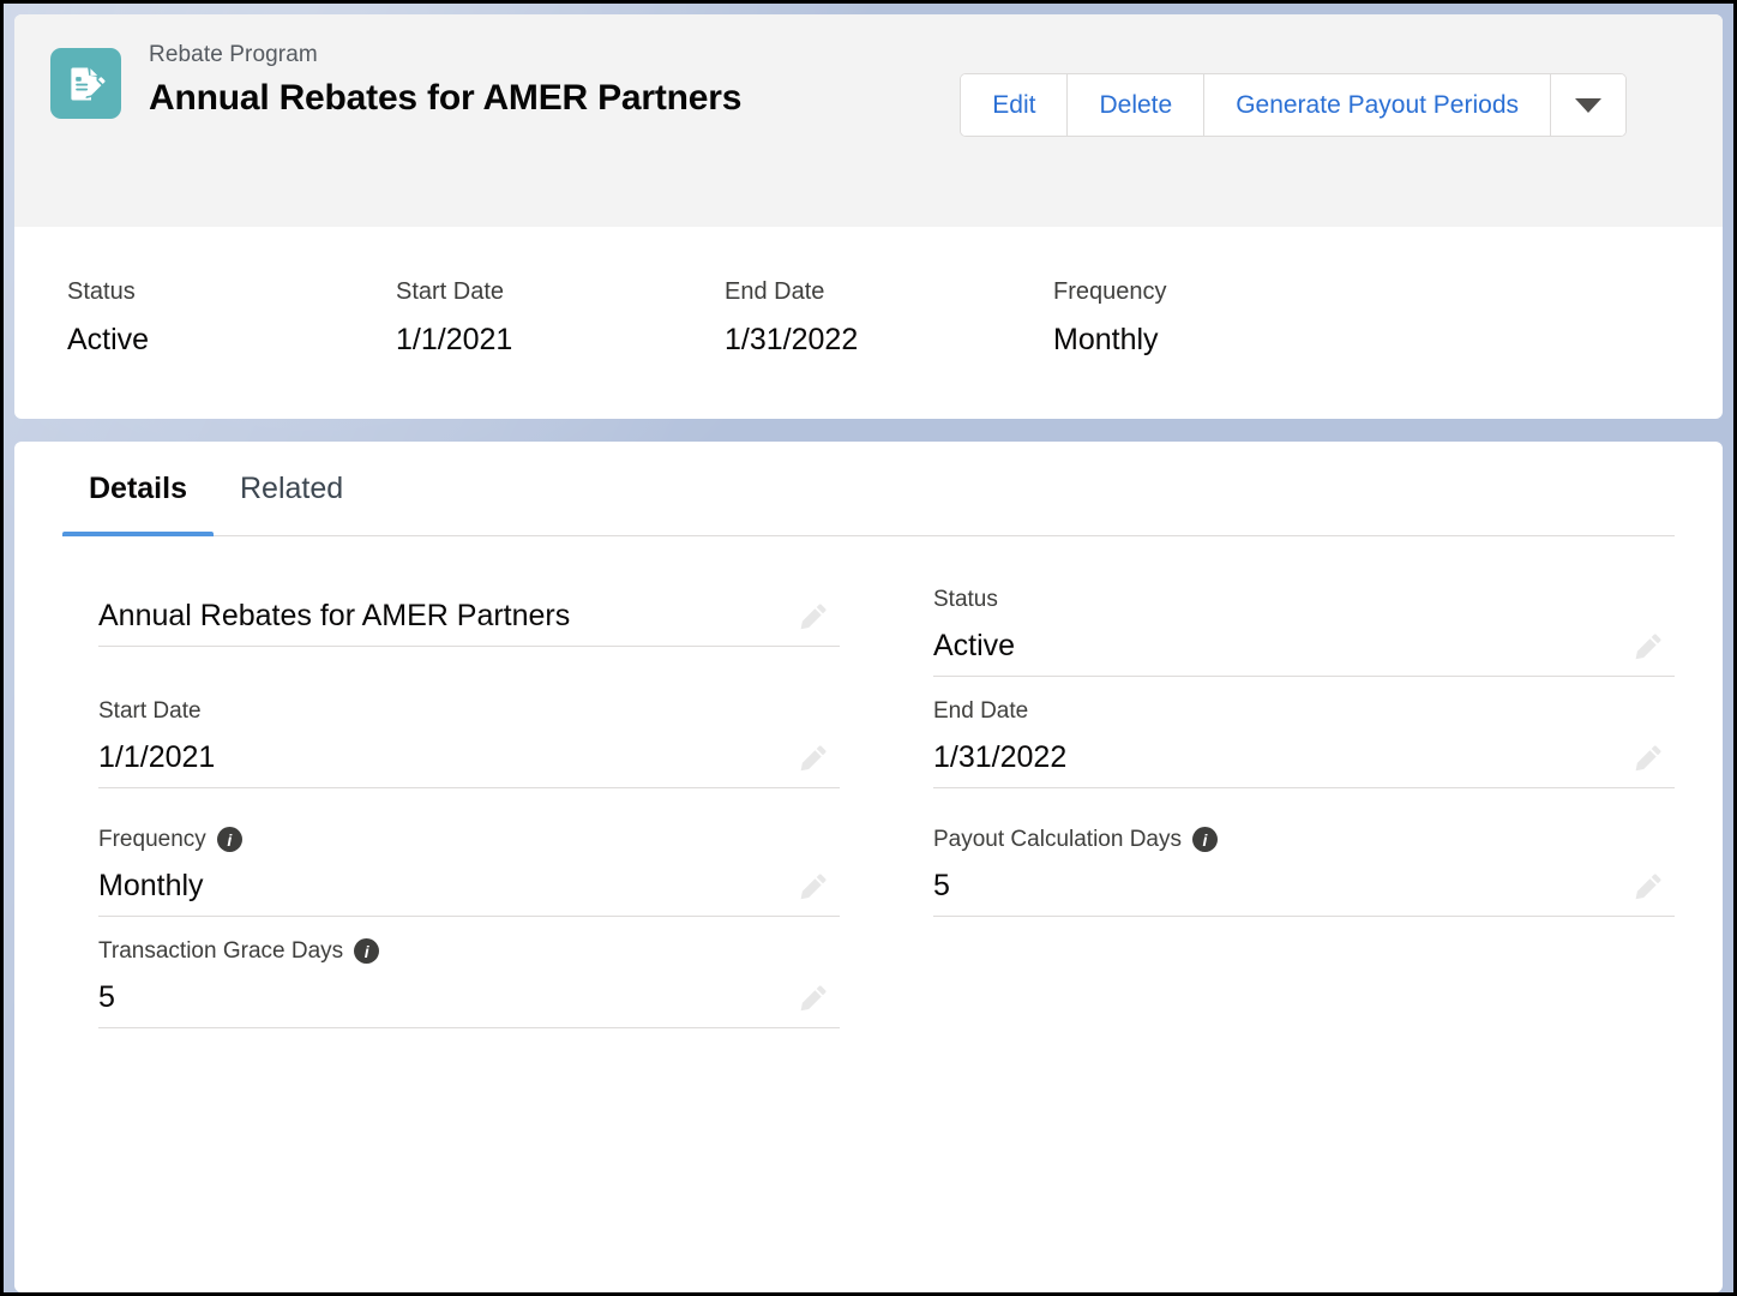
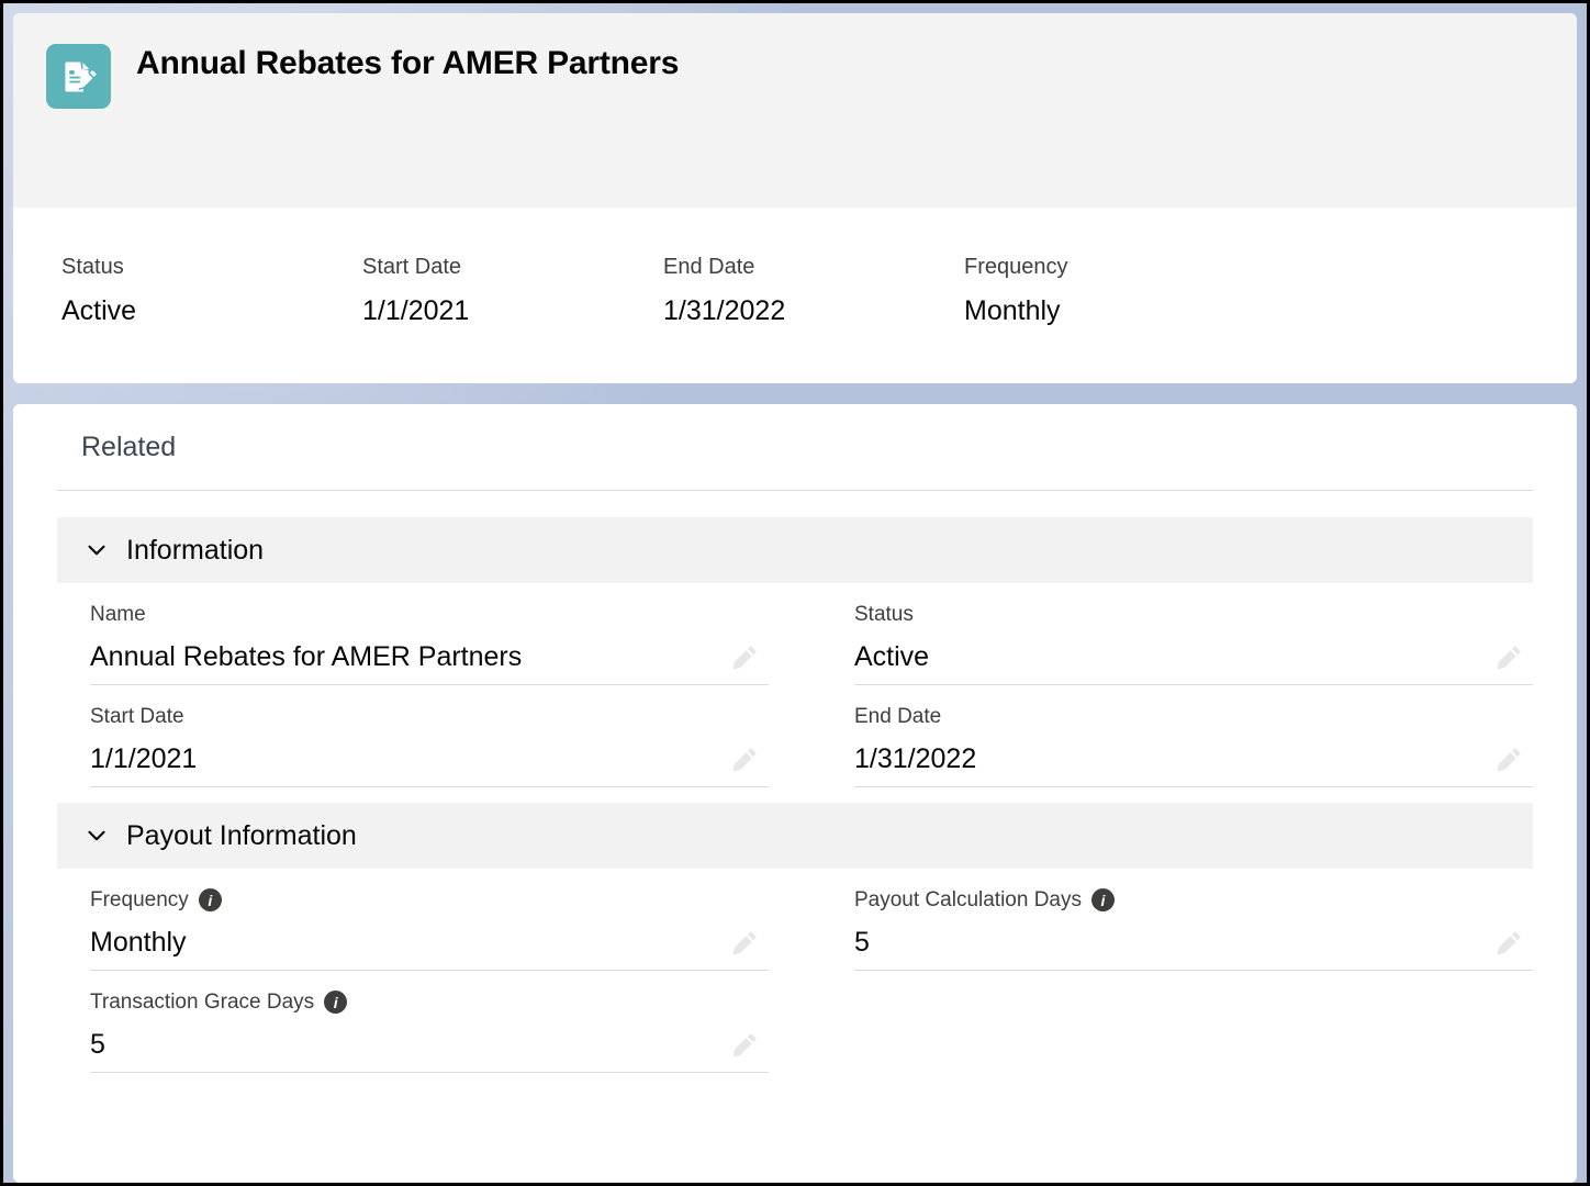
- Rebate Program
  Annual Rebates for AMER Partners
- Edit
- Delete
- Generate Payout Periods
  Status
  Active
  Start Date
  1/1/2021
  End Date
  1/31/2022
  Frequency
  Monthly
- Details
  Related
+ Information
+ Name
  Annual Rebates for AMER Partners
  Status
  Active
  Start Date
  1/1/2021
  End Date
  1/31/2022
+ Payout Information
  Frequency
  i
  Monthly
  Payout Calculation Days
  i
  5
  Transaction Grace Days
  i
  5
